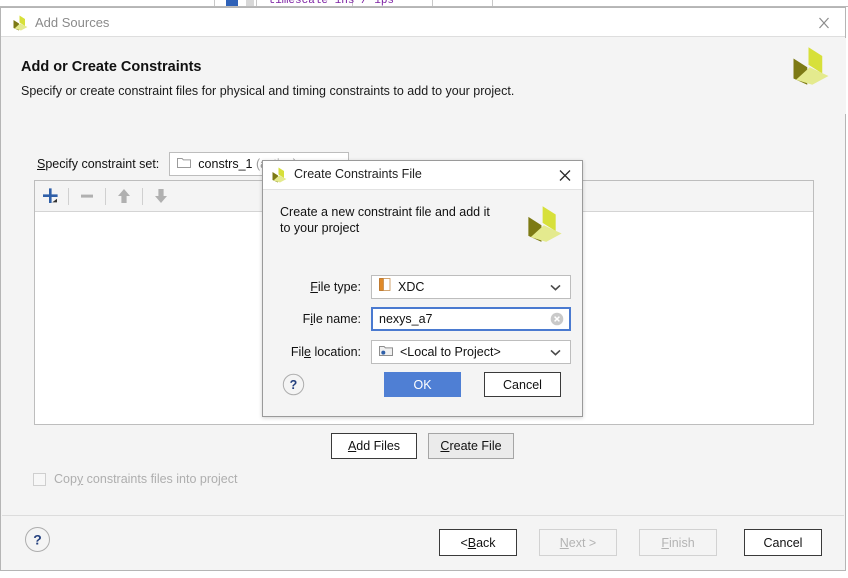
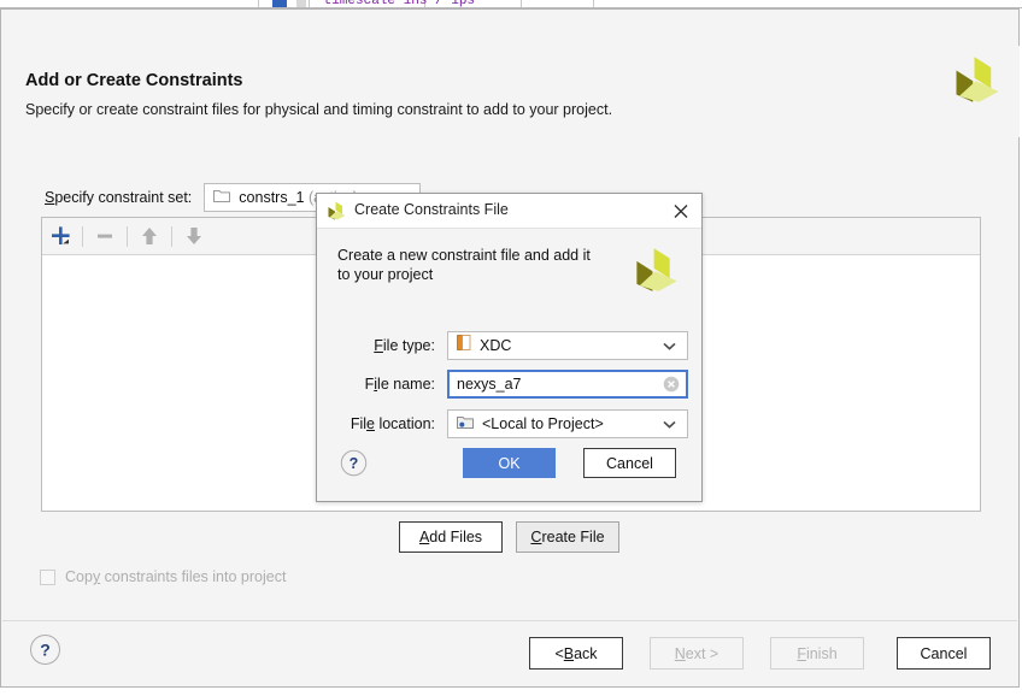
  `timescale 1ns / 1ps
- Add Sources
  Add or Create Constraints
- Specify or create constraint files for physical and timing constraints to add to your project.
+ Specify or create constraint files for physical and timing constraint to add to your project.
  Specify constraint set:
  A
  dd Files
  C
  reate File
  Copy constraints files into project
  ?
  <
  B
  ack
  N
  ext >
  F
  inish
  Cancel
  Create Constraints File
  Create a new constraint file and add it to your project
  File type:
  XDC
  File name:
  nexys_a7
  File location:
  <Local to Project>
  ?
  OK
  Cancel
